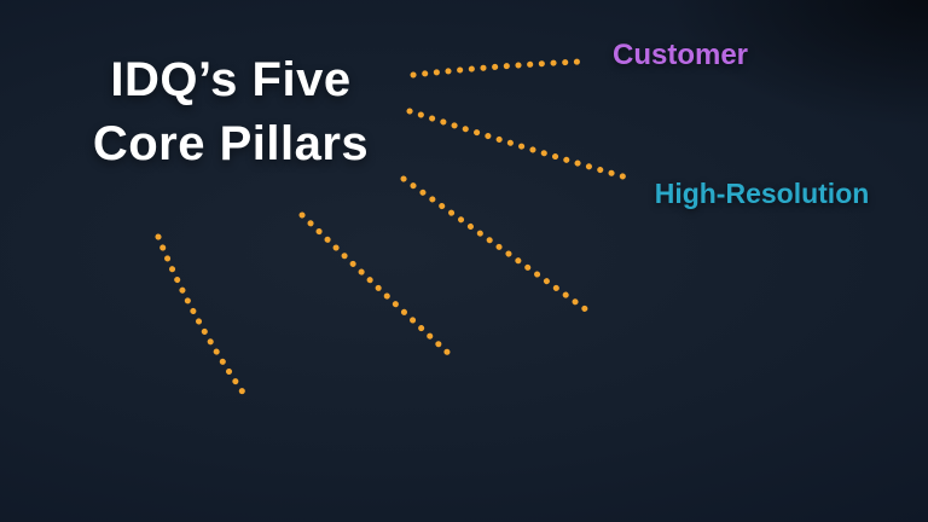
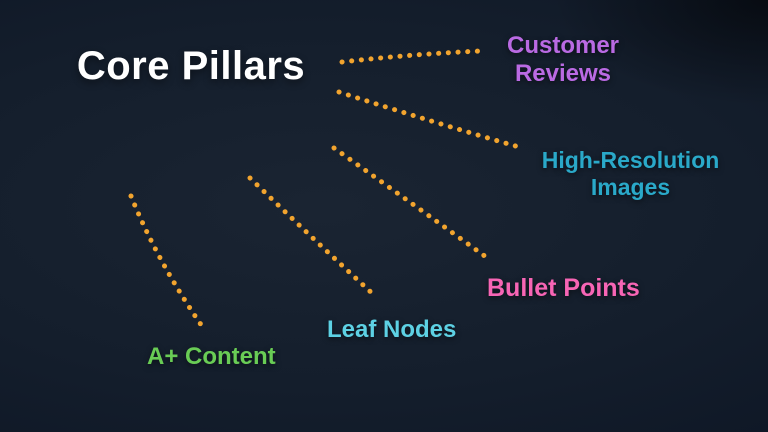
- IDQ’s Five
  Core Pillars
  Customer
+ Reviews
  High-Resolution
+ Images
+ Bullet Points
+ Leaf Nodes
+ A+ Content
